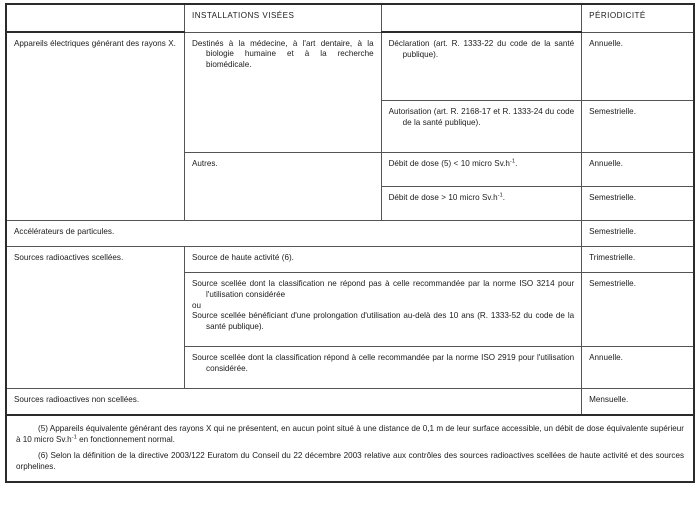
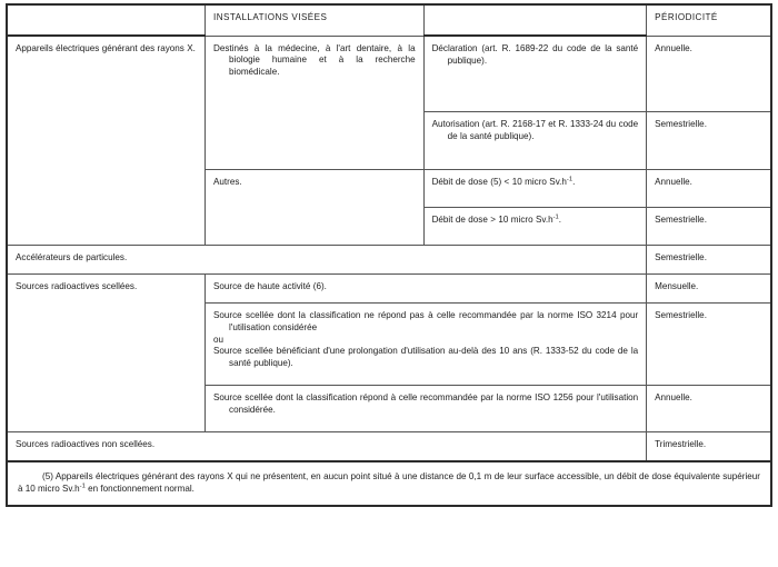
  	INSTALLATIONS VISÉES		PÉRIODICITÉ
- Appareils électriques générant des rayons X.	Destinés à la médecine, à l'art dentaire, à la biologie humaine et à la recherche biomédicale.	Déclaration (art. R. 1333-22 du code de la santé publique).	Annuelle.
+ Appareils électriques générant des rayons X.	Destinés à la médecine, à l'art dentaire, à la biologie humaine et à la recherche biomédicale.	Déclaration (art. R. 1689-22 du code de la santé publique).	Annuelle.
  Autorisation (art. R. 2168-17 et R. 1333-24 du code de la santé publique).	Semestrielle.
  Autres.	Débit de dose (5) < 10 micro Sv.h .	Annuelle.
  Débit de dose > 10 micro Sv.h .	Semestrielle.
  Accélérateurs de particules.	Semestrielle.
- Sources radioactives scellées.	Source de haute activité (6).	Trimestrielle.
+ Sources radioactives scellées.	Source de haute activité (6).	Mensuelle.
  Source scellée dont la classification ne répond pas à celle recommandée par la norme ISO 3214 pour l'utilisation considérée ou Source scellée bénéficiant d'une prolongation d'utilisation au-delà des 10 ans (R. 1333-52 du code de la santé publique).	Semestrielle.
- Source scellée dont la classification répond à celle recommandée par la norme ISO 2919 pour l'utilisation considérée.	Annuelle.
+ Source scellée dont la classification répond à celle recommandée par la norme ISO 1256 pour l'utilisation considérée.	Annuelle.
- Sources radioactives non scellées.	Mensuelle.
+ Sources radioactives non scellées.	Trimestrielle.
- (5) Appareils équivalente générant des rayons X qui ne présentent, en aucun point situé à une distance de 0,1 m de leur surface accessible, un débit de dose équivalente supérieur à 10 micro Sv.h en fonctionnement normal.
+ (5) Appareils électriques générant des rayons X qui ne présentent, en aucun point situé à une distance de 0,1 m de leur surface accessible, un débit de dose équivalente supérieur à 10 micro Sv.h en fonctionnement normal.
- (6) Selon la définition de la directive 2003/122 Euratom du Conseil du 22 décembre 2003 relative aux contrôles des sources radioactives scellées de haute activité et des sources orphelines.
